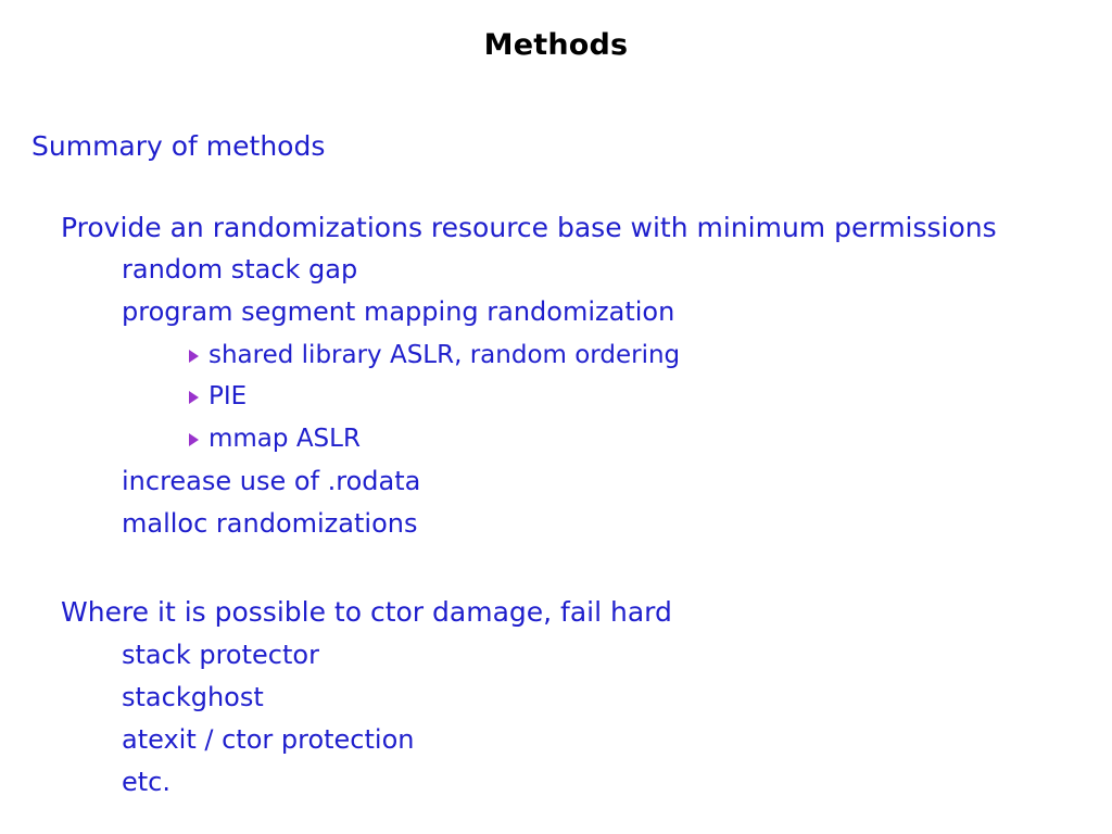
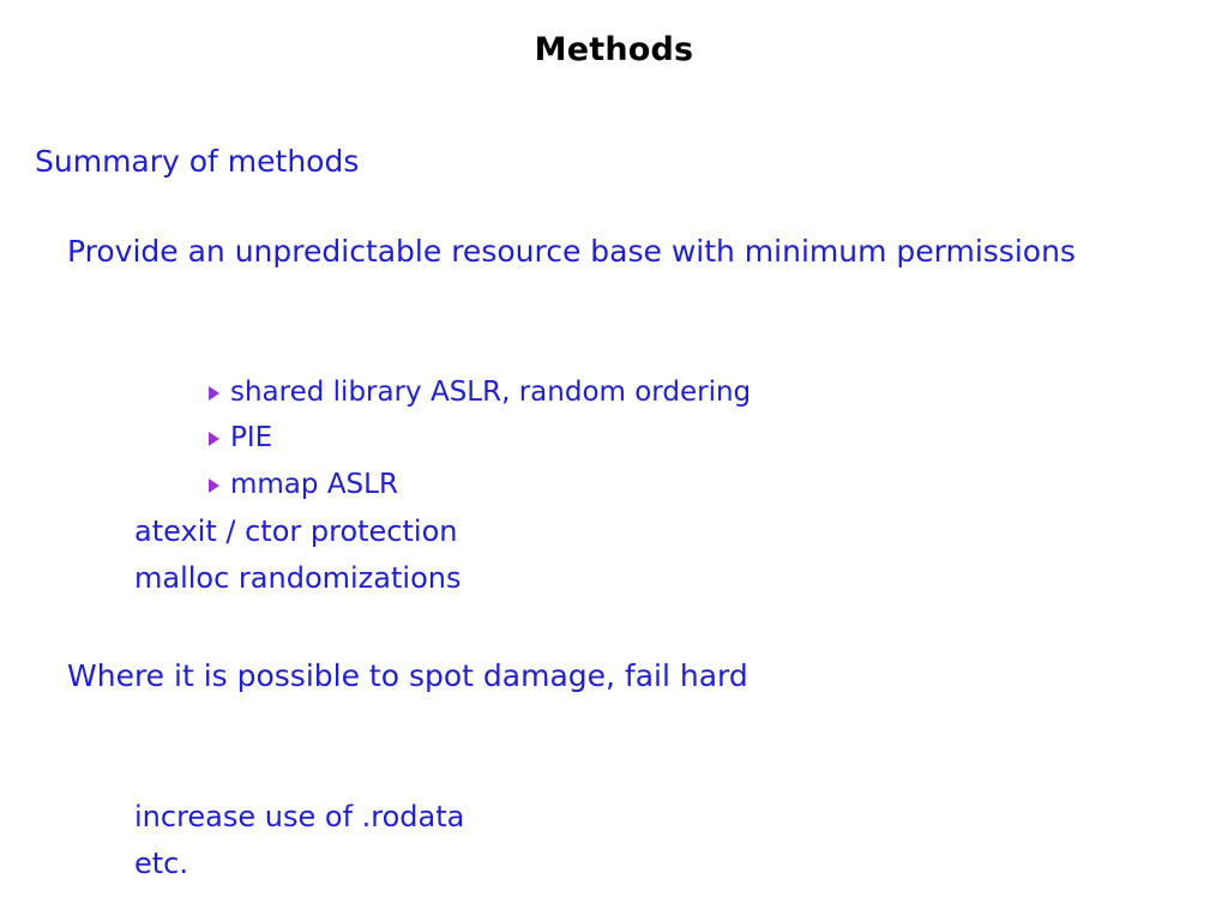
  Methods
  Summary of methods
- Provide an randomizations resource base with minimum permissions
+ Provide an unpredictable resource base with minimum permissions
- random stack gap
- program segment mapping randomization
  shared library ASLR, random ordering
  PIE
  mmap ASLR
- increase use of .rodata
+ atexit / ctor protection
  malloc randomizations
- Where it is possible to ctor damage, fail hard
+ Where it is possible to spot damage, fail hard
- stack protector
- stackghost
- atexit / ctor protection
+ increase use of .rodata
  etc.
